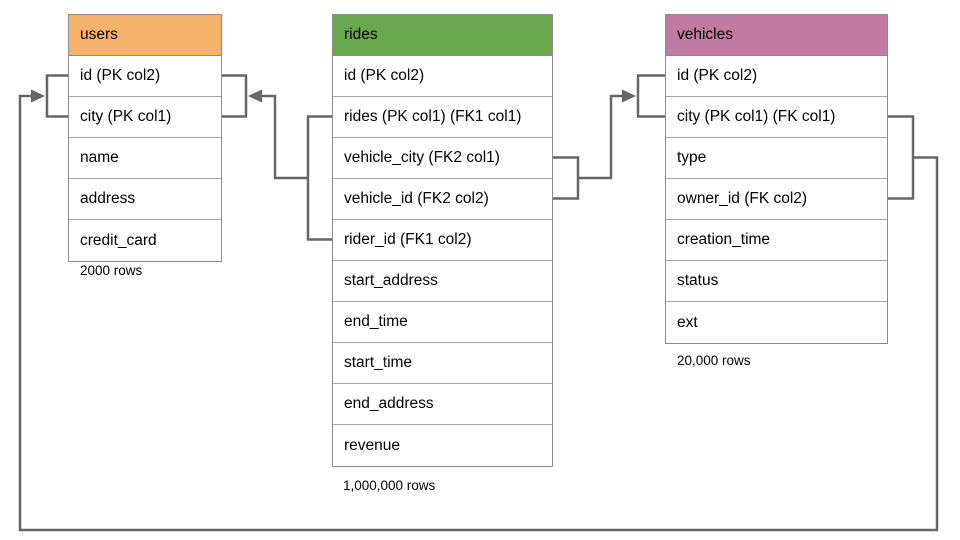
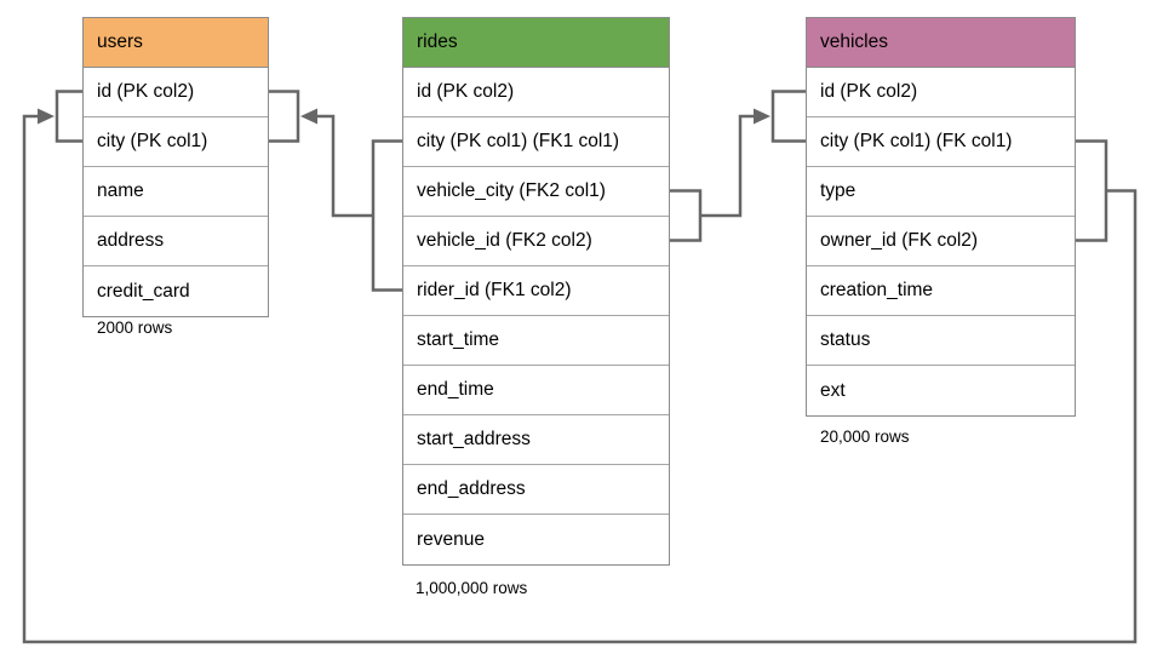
  users
  id (PK col2)
  city (PK col1)
  name
  address
  credit_card
  2000 rows
  rides
  id (PK col2)
- rides (PK col1) (FK1 col1)
+ city (PK col1) (FK1 col1)
  vehicle_city (FK2 col1)
  vehicle_id (FK2 col2)
  rider_id (FK1 col2)
- start_address
+ start_time
  end_time
- start_time
+ start_address
  end_address
  revenue
  1,000,000 rows
  vehicles
  id (PK col2)
  city (PK col1) (FK col1)
  type
  owner_id (FK col2)
  creation_time
  status
  ext
  20,000 rows
